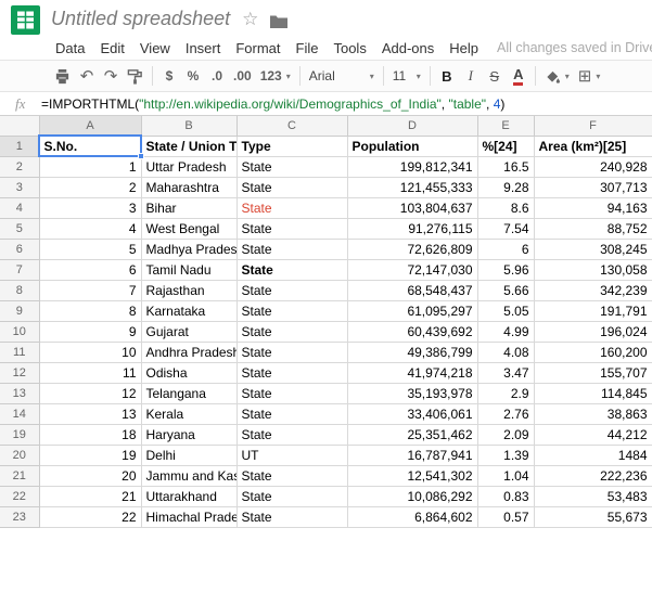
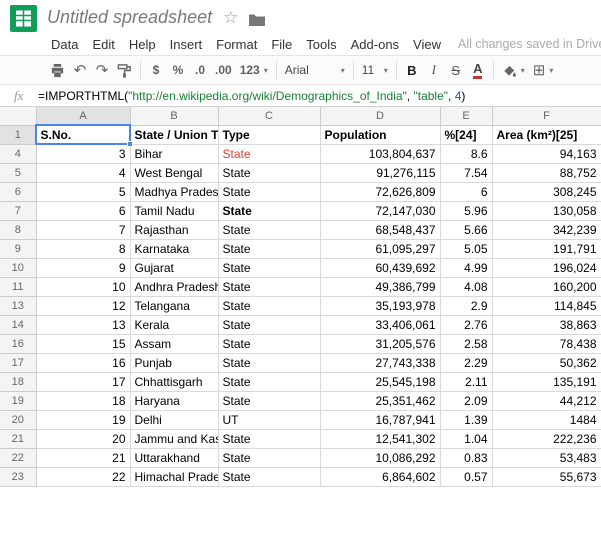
  Untitled spreadsheet
  ☆
  Data
  Edit
- View
+ Help
  Insert
  Format
  File
  Tools
  Add-ons
- Help
+ View
  All changes saved in Driv
  ↶
  ↷
  $
  %
  .0
  .00
  123
  ▾
  Arial
  ▾
  11
  ▾
  B
  I
  S
  A
  ▾
  ⊞
  ▾
  fx
  =IMPORTHTML("http://en.wikipedia.org/wiki/Demographics_of_India", "table", 4)
  	A	B	C	D	E	F
  1	S.No.	State / Union T	Type	Population	%[24]	Area (km²)[25]
- 2	1	Uttar Pradesh	State	199,812,341	16.5	240,928
- 3	2	Maharashtra	State	121,455,333	9.28	307,713
  4	3	Bihar	State	103,804,637	8.6	94,163
  5	4	West Bengal	State	91,276,115	7.54	88,752
  6	5	Madhya Prades	State	72,626,809	6	308,245
  7	6	Tamil Nadu	State	72,147,030	5.96	130,058
  8	7	Rajasthan	State	68,548,437	5.66	342,239
  9	8	Karnataka	State	61,095,297	5.05	191,791
  10	9	Gujarat	State	60,439,692	4.99	196,024
  11	10	Andhra Prades	State	49,386,799	4.08	160,200
- 12	11	Odisha	State	41,974,218	3.47	155,707
  13	12	Telangana	State	35,193,978	2.9	114,845
  14	13	Kerala	State	33,406,061	2.76	38,863
+ 16	15	Assam	State	31,205,576	2.58	78,438
+ 17	16	Punjab	State	27,743,338	2.29	50,362
+ 18	17	Chhattisgarh	State	25,545,198	2.11	135,191
  19	18	Haryana	State	25,351,462	2.09	44,212
  20	19	Delhi	UT	16,787,941	1.39	1484
  21	20	Jammu and Ka	State	12,541,302	1.04	222,236
  22	21	Uttarakhand	State	10,086,292	0.83	53,483
  23	22	Himachal Prade	State	6,864,602	0.57	55,673
